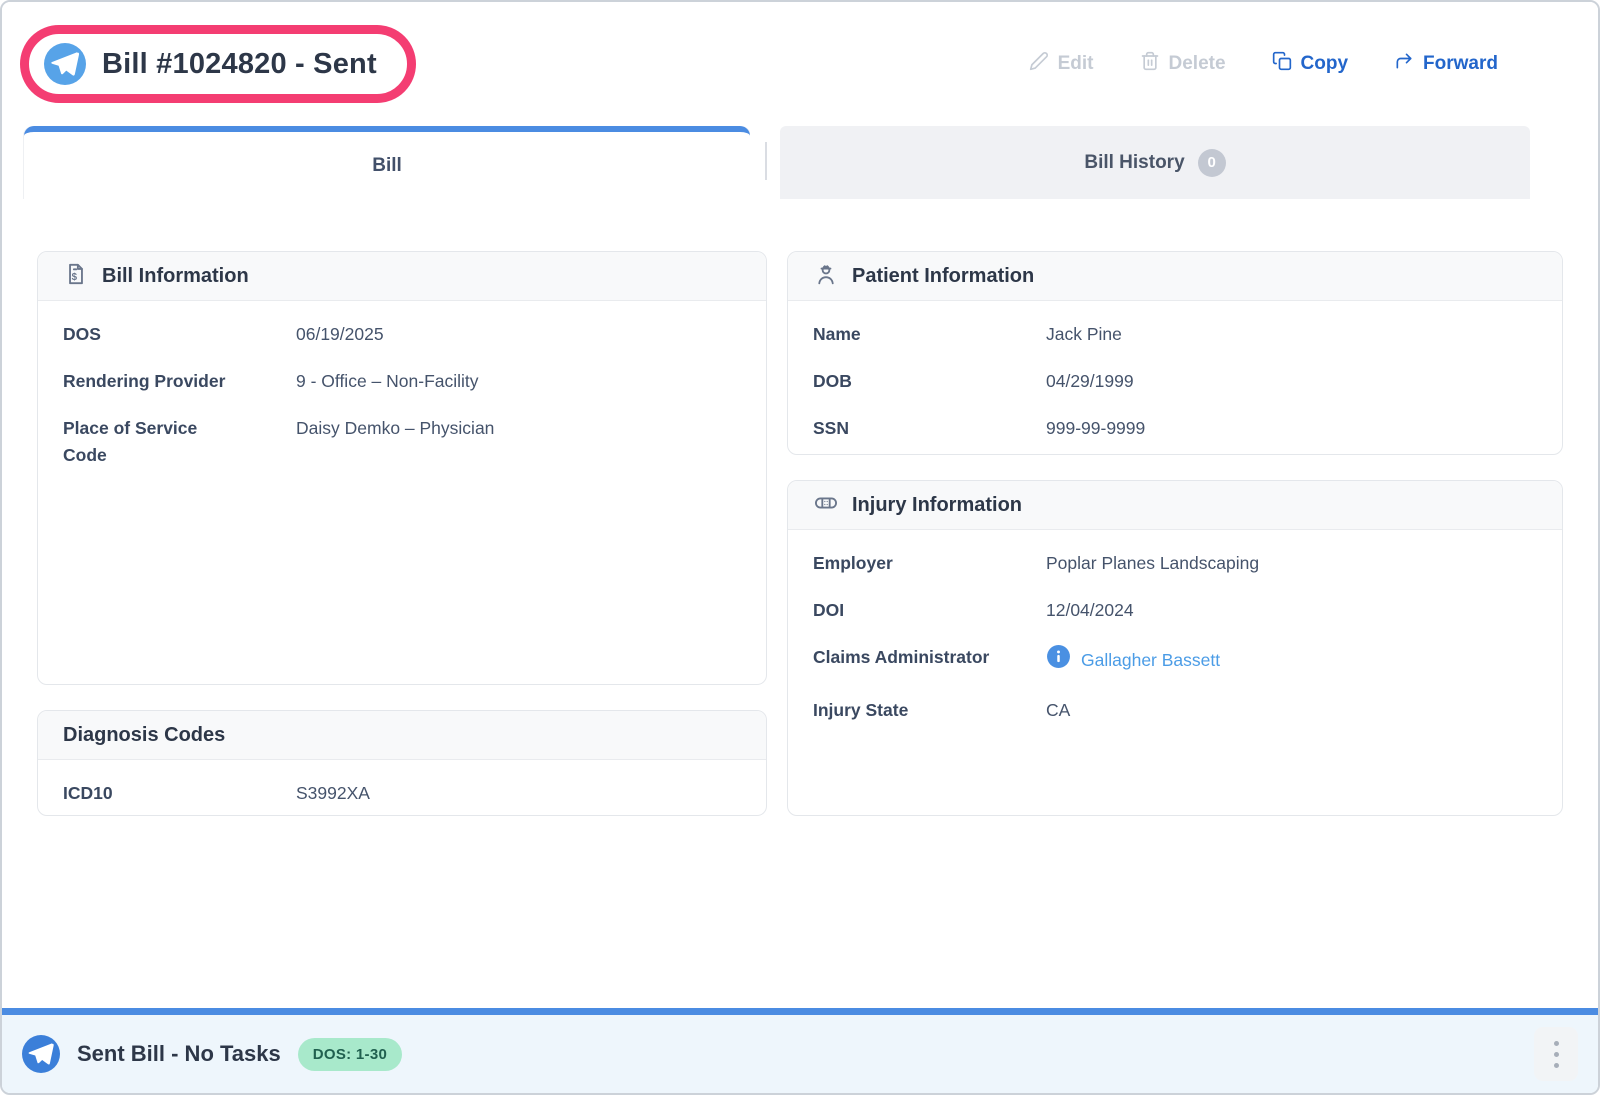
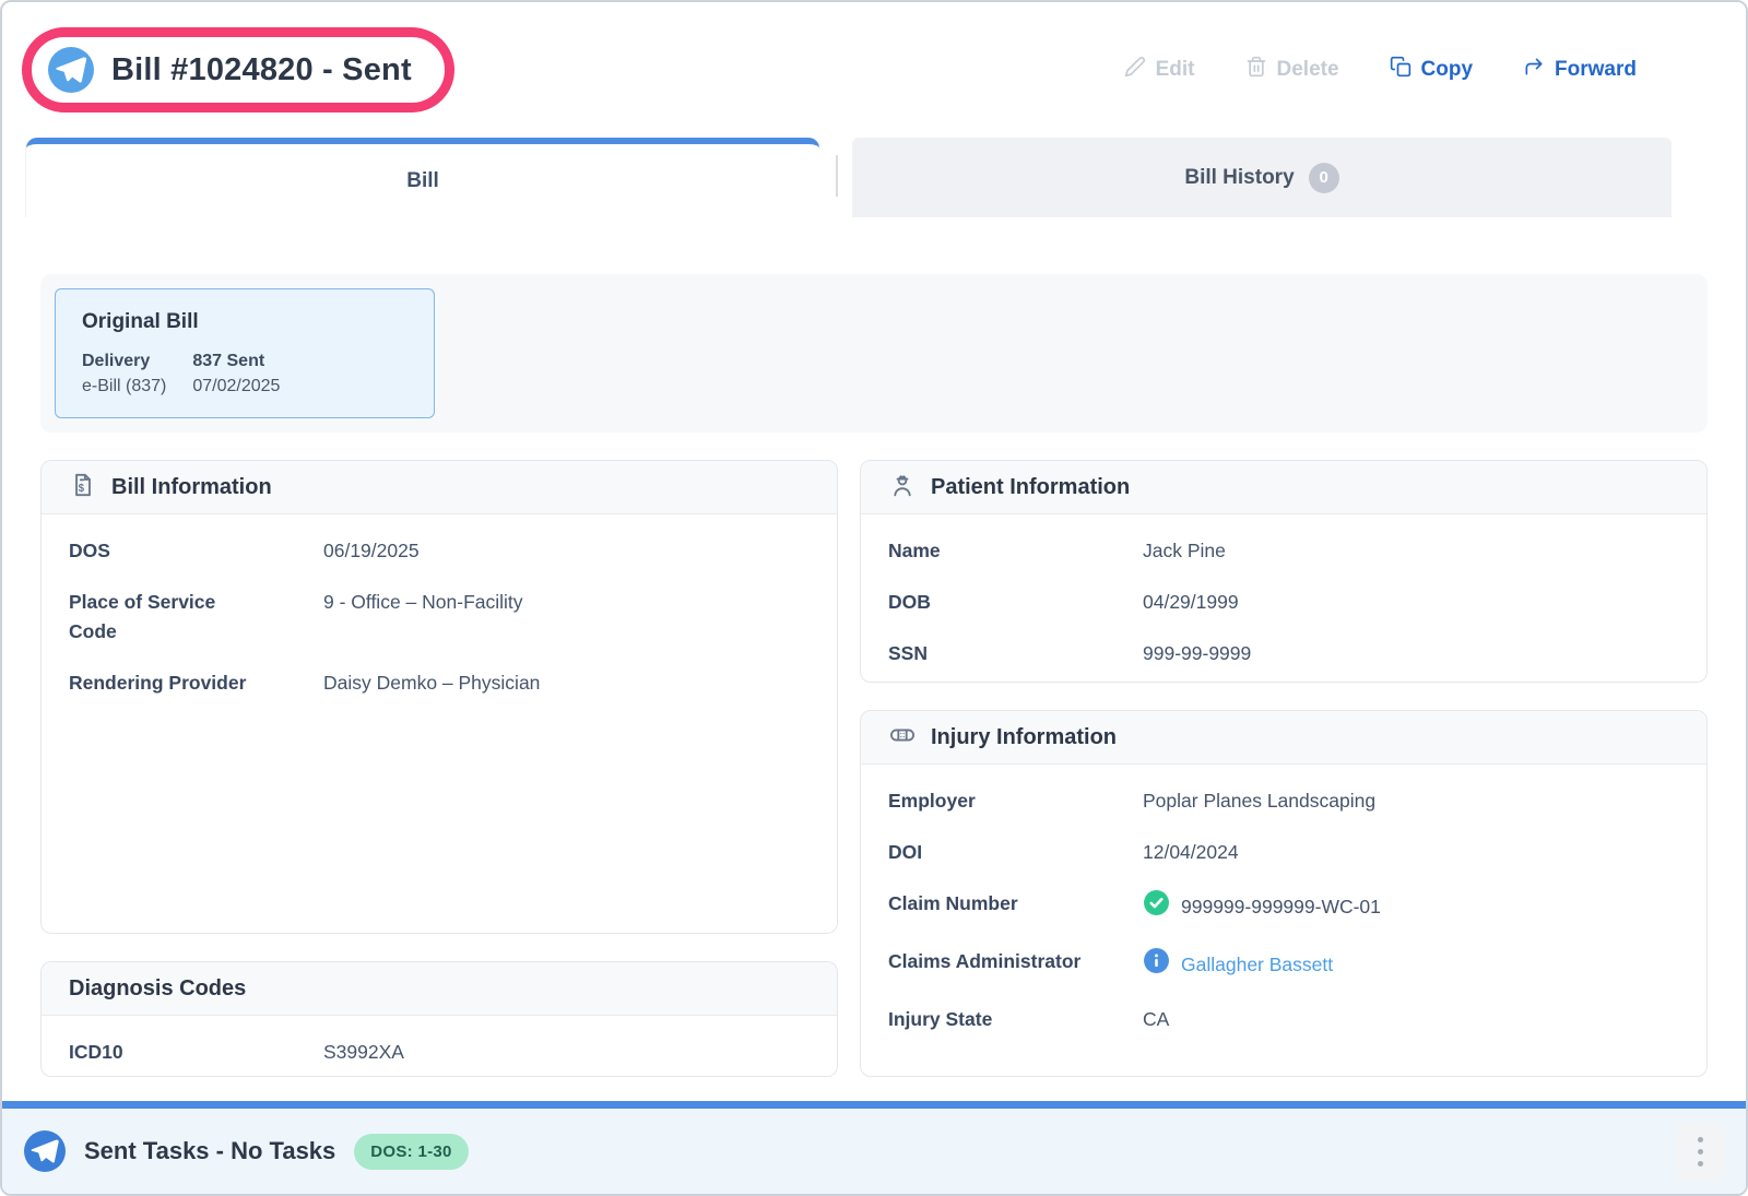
  Bill #1024820 - Sent
  Edit
  Delete
  Copy
  Forward
  Bill
  Bill History
  0
+ Original Bill
+ Delivery
+ e-Bill (837)
+ 837 Sent
+ 07/02/2025
  $
  Bill Information
  DOS
  06/19/2025
- Rendering Provider
+ Place of Service Code
  9 - Office – Non-Facility
- Place of Service Code
+ Rendering Provider
  Daisy Demko – Physician
  Diagnosis Codes
  ICD10
  S3992XA
  Patient Information
  Name
  Jack Pine
  DOB
  04/29/1999
  SSN
  999-99-9999
  Injury Information
  Employer
  Poplar Planes Landscaping
  DOI
  12/04/2024
+ Claim Number
+ 999999-999999-WC-01
  Claims Administrator
  Gallagher Bassett
  Injury State
  CA
- Sent Bill - No Tasks
+ Sent Tasks - No Tasks
  DOS: 1-30
